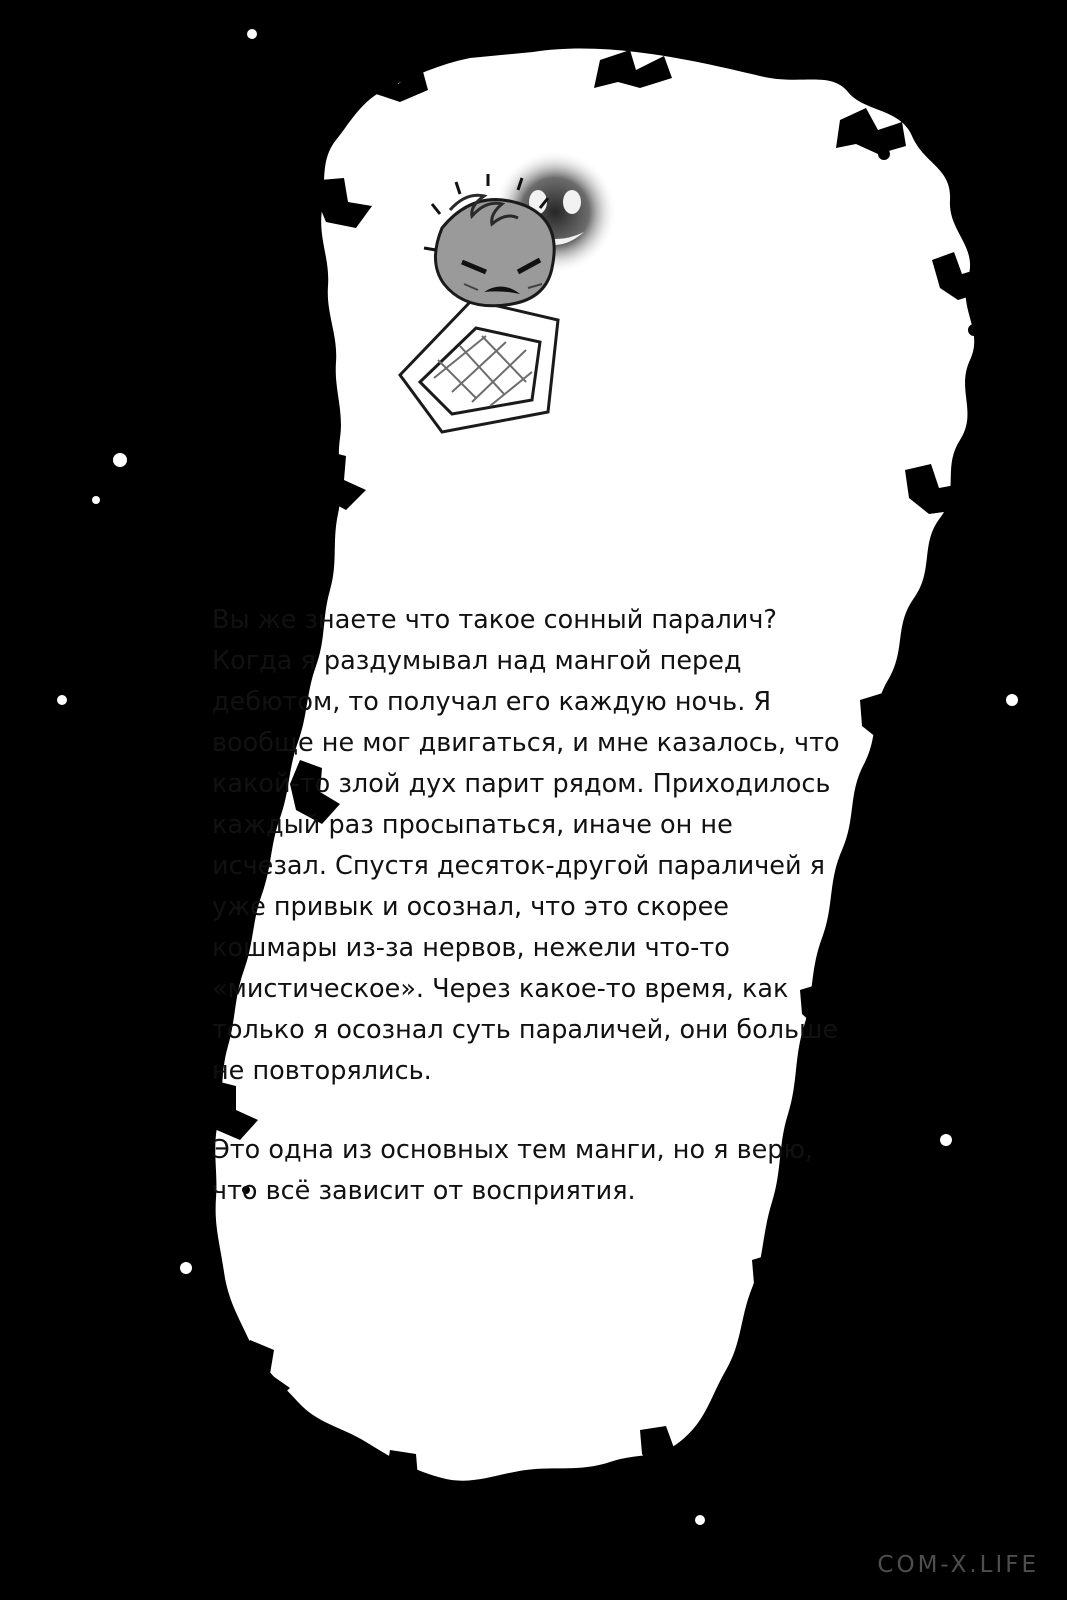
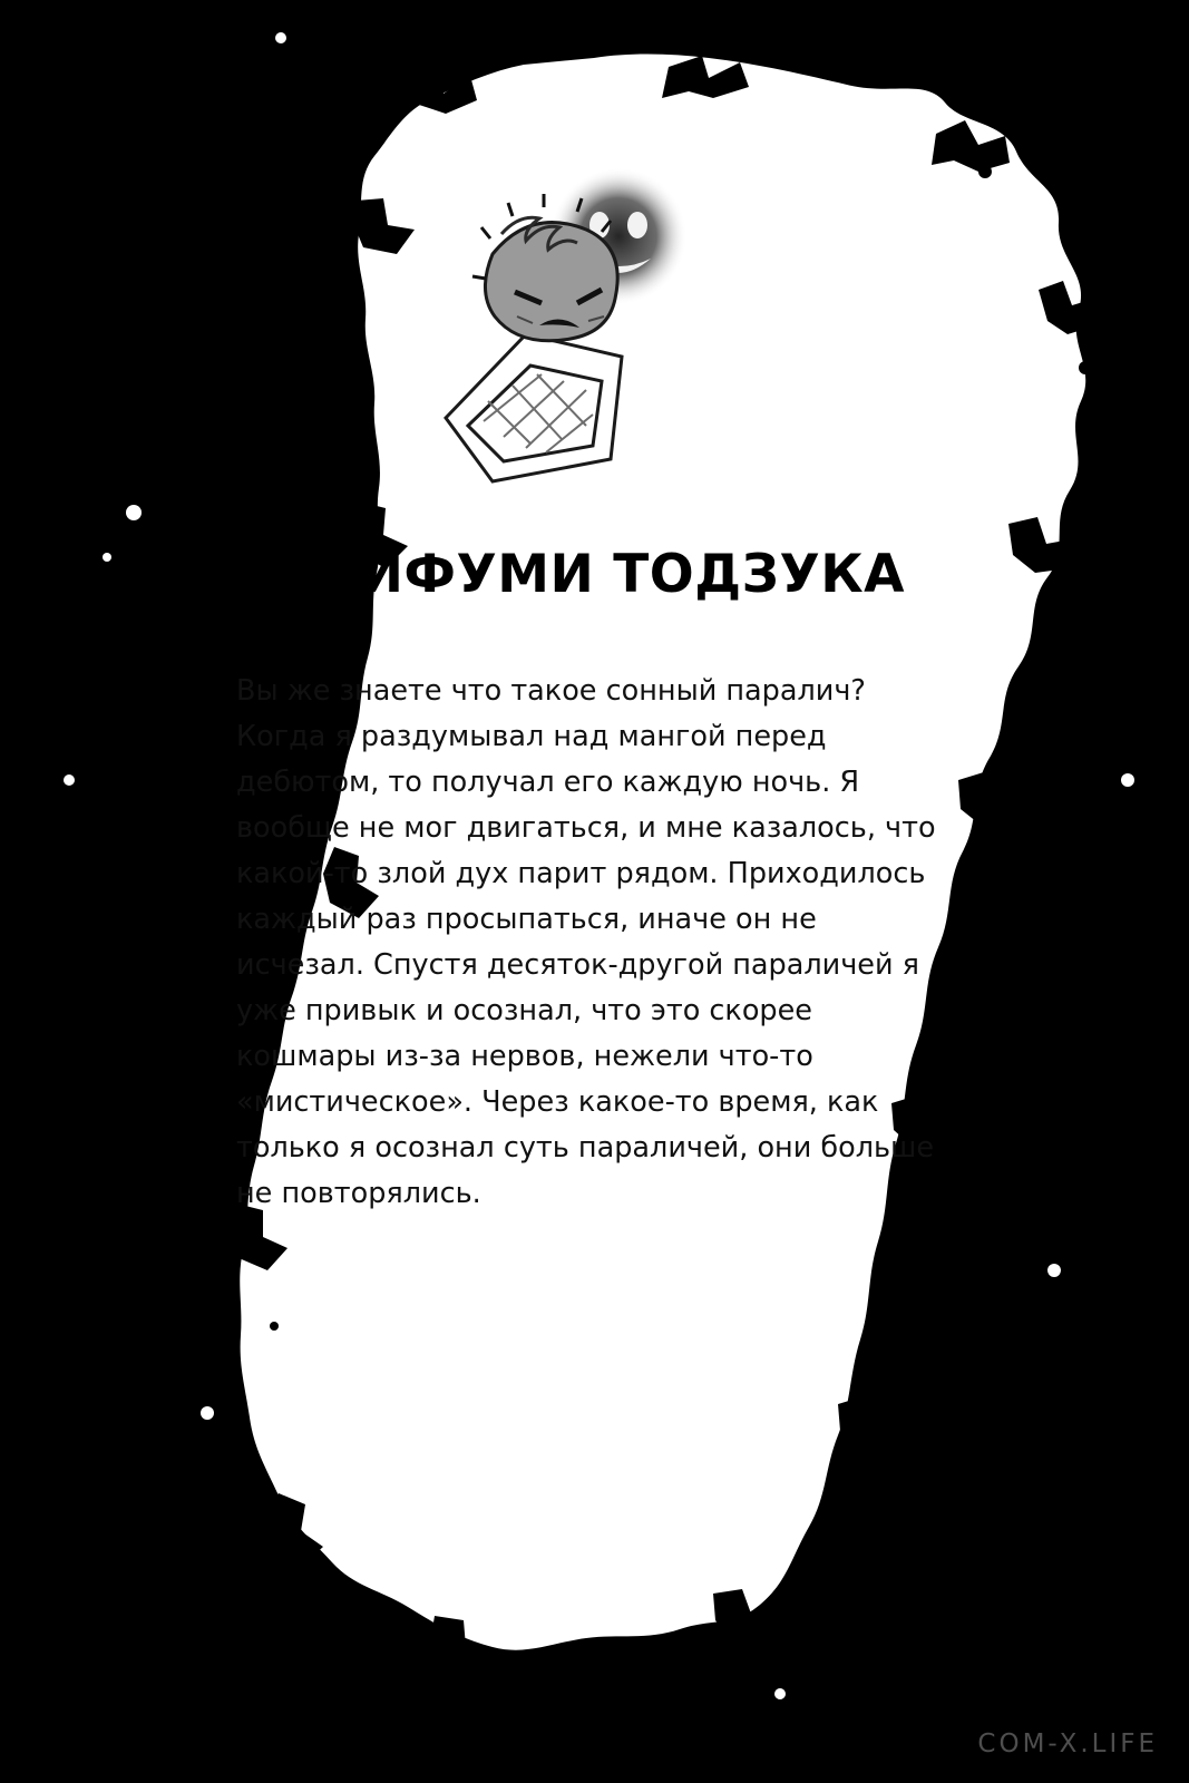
+ ЁСИФУМИ ТОДЗУКА
  Вы же знаете что такое сонный паралич? Когда я раздумывал над мангой перед дебютом, то получал его каждую ночь. Я вообще не мог двигаться, и мне казалось, что какой-то злой дух парит рядом. Приходилось каждый раз просыпаться, иначе он не исчезал. Спустя десяток-другой параличей я уже привык и осознал, что это скорее кошмары из-за нервов, нежели что-то «мистическое». Через какое-то время, как только я осознал суть параличей, они больше не повторялись.
- Это одна из основных тем манги, но я верю, что всё зависит от восприятия.
  COM-X.LIFE
